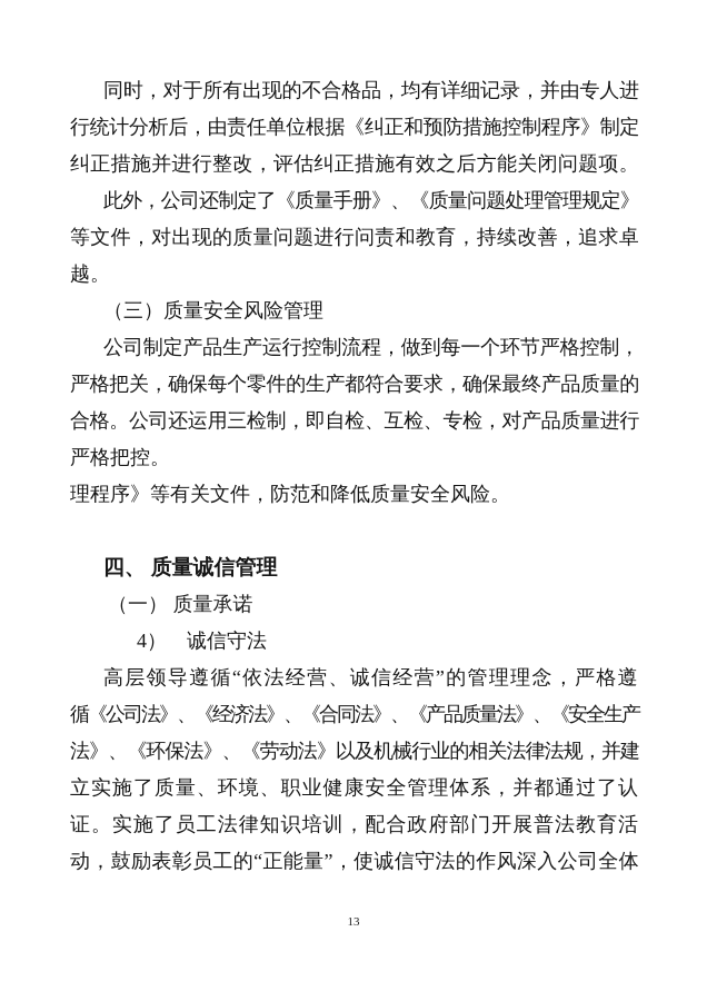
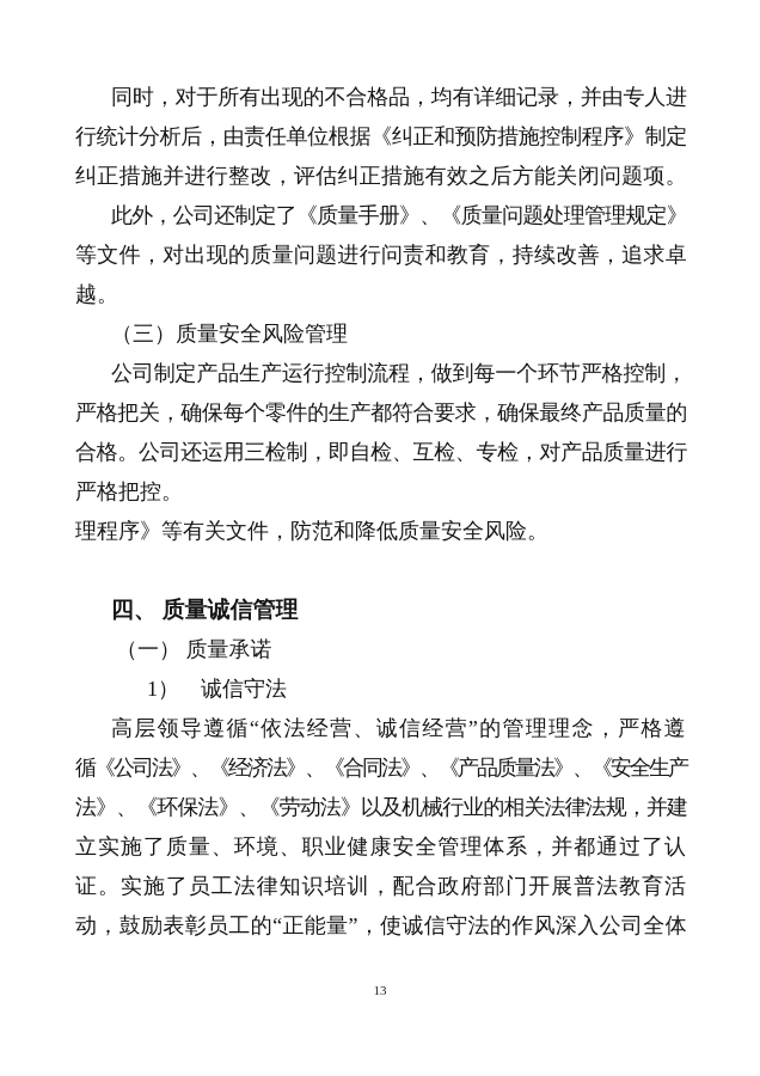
  同时，对于所有出现的不合格品，均有详细记录，并由专人进
  行统计分析后，由责任单位根据《纠正和预防措施控制程序》制定
  纠正措施并进行整改，评估纠正措施有效之后方能关闭问题项。
  此外，公司还制定了《质量手册》、《质量问题处理管理规定》
  等文件，对出现的质量问题进行问责和教育，持续改善，追求卓
  越。
  （三）质量安全风险管理
  公司制定产品生产运行控制流程，做到每一个环节严格控制，
  严格把关，确保每个零件的生产都符合要求，确保最终产品质量的
  合格。公司还运用三检制，即自检、互检、专检，对产品质量进行
  严格把控。
  理程序》等有关文件，防范和降低质量安全风险。
  四、 质量诚信管理
  （一） 质量承诺
- 4） 诚信守法
+ 1） 诚信守法
  高层领导遵循“依法经营、诚信经营”的管理理念，严格遵
  循《公司法》、《经济法》、《合同法》、《产品质量法》、《安全生产
  法》、《环保法》、《劳动法》以及机械行业的相关法律法规，并建
  立实施了质量、环境、职业健康安全管理体系，并都通过了认
  证。实施了员工法律知识培训，配合政府部门开展普法教育活
  动，鼓励表彰员工的“正能量”，使诚信守法的作风深入公司全体
  13
